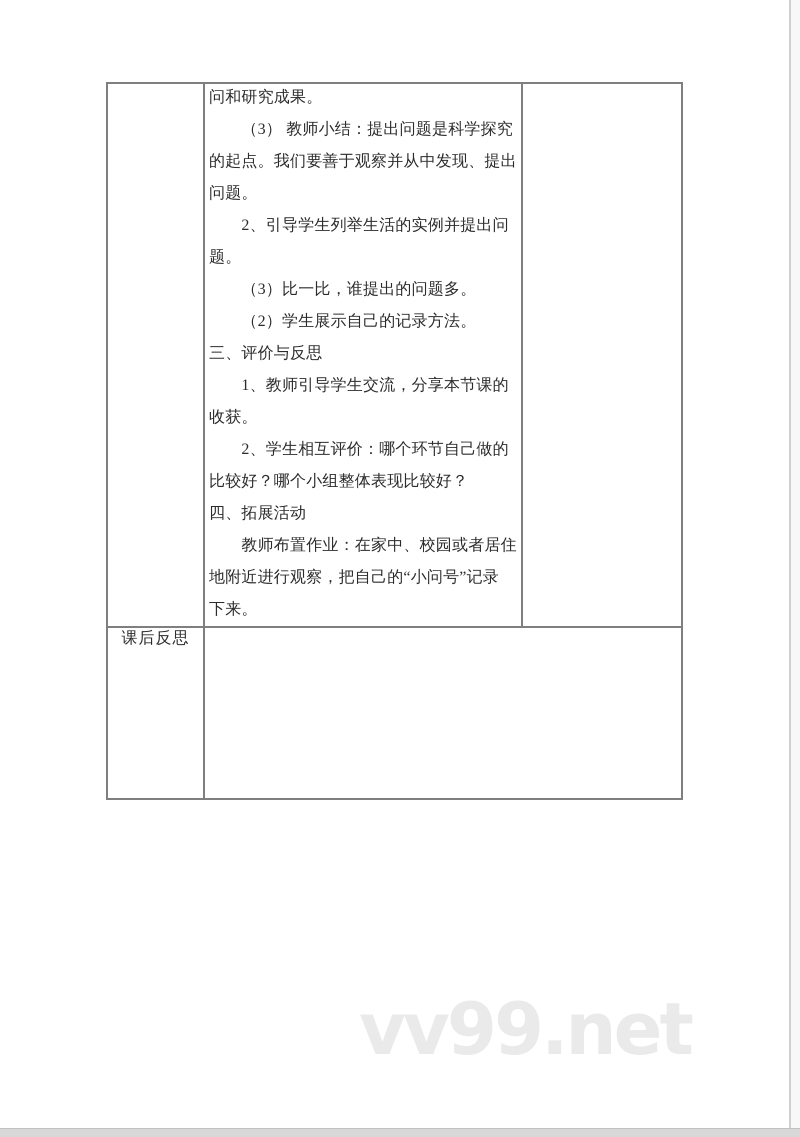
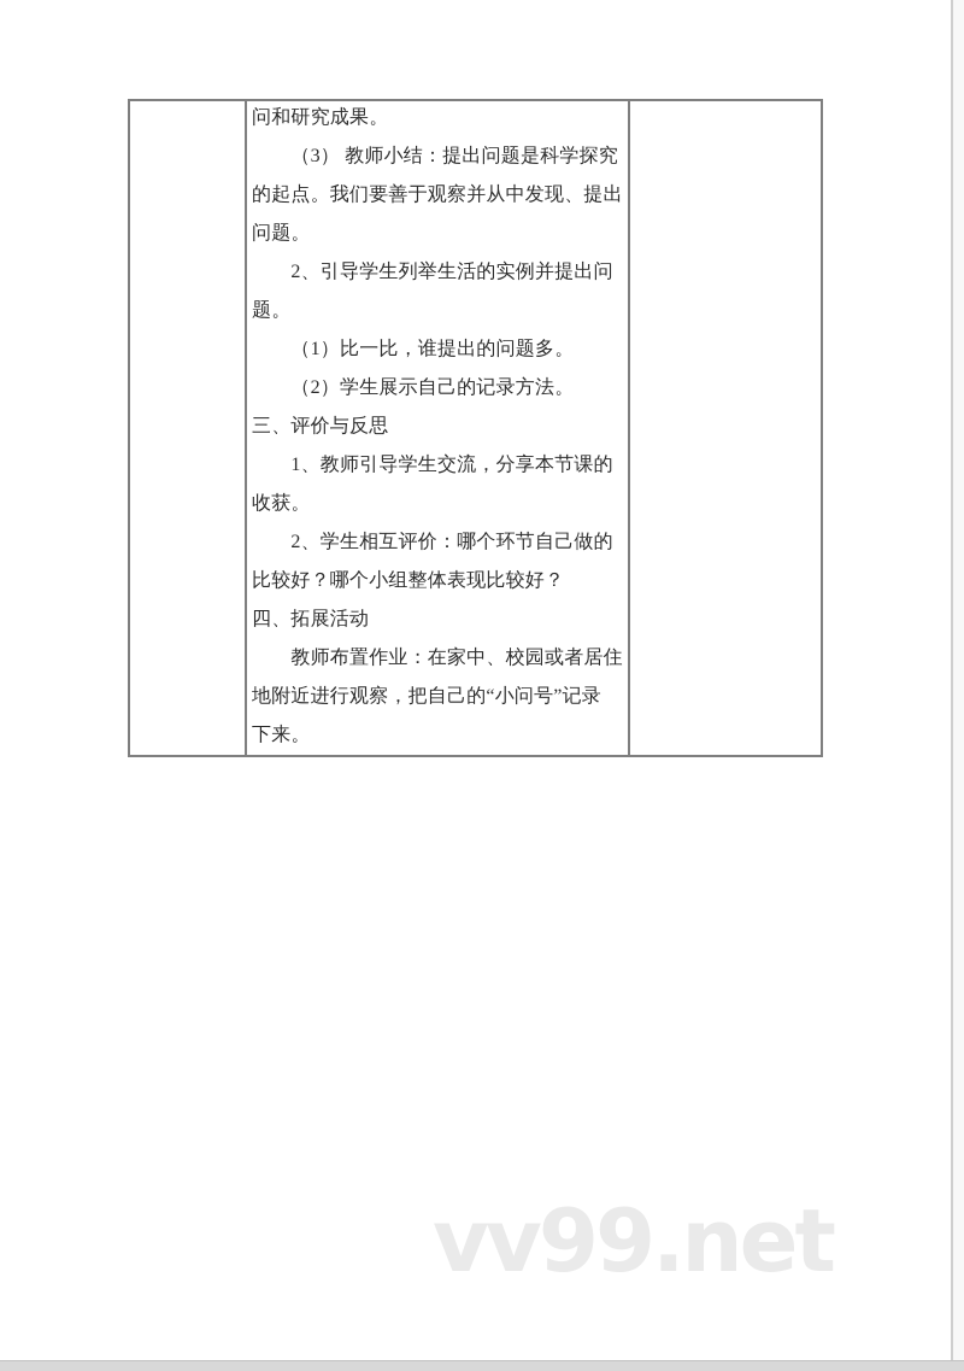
- 	问和研究成果。 （3） 教师小结：提出问题是科学探究 的起点。我们要善于观察并从中发现、提出 问题。 2、引导学生列举生活的实例并提出问 题。 （3）比一比，谁提出的问题多。 （2）学生展示自己的记录方法。 三、评价与反思 1、教师引导学生交流，分享本节课的 收获。 2、学生相互评价：哪个环节自己做的 比较好？哪个小组整体表现比较好？ 四、拓展活动 教师布置作业：在家中、校园或者居住 地附近进行观察，把自己的“小问号”记录 下来。
+ 	问和研究成果。 （3） 教师小结：提出问题是科学探究 的起点。我们要善于观察并从中发现、提出 问题。 2、引导学生列举生活的实例并提出问 题。 （1）比一比，谁提出的问题多。 （2）学生展示自己的记录方法。 三、评价与反思 1、教师引导学生交流，分享本节课的 收获。 2、学生相互评价：哪个环节自己做的 比较好？哪个小组整体表现比较好？ 四、拓展活动 教师布置作业：在家中、校园或者居住 地附近进行观察，把自己的“小问号”记录 下来。
- 课后反思
